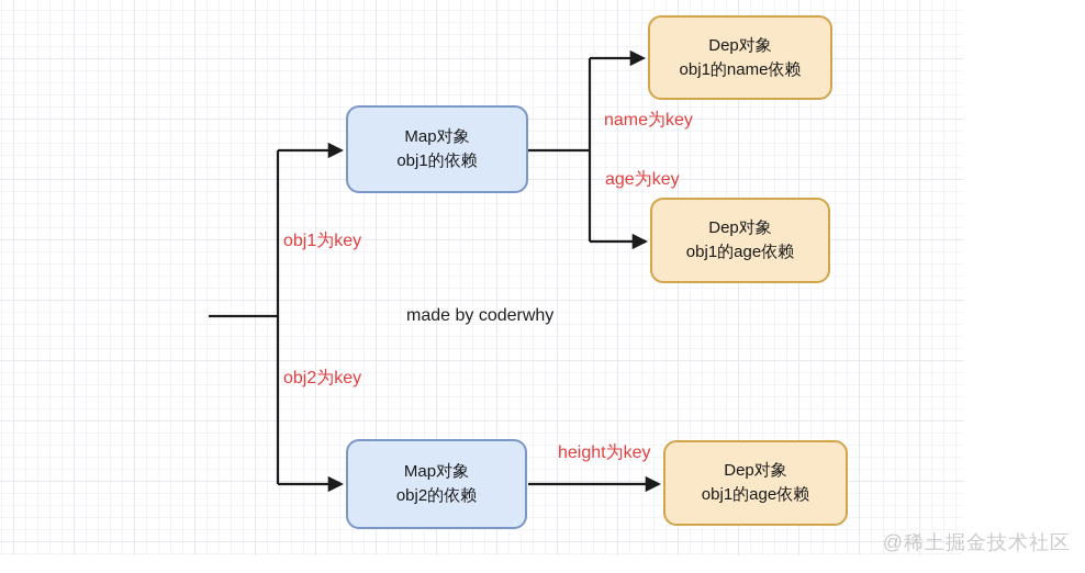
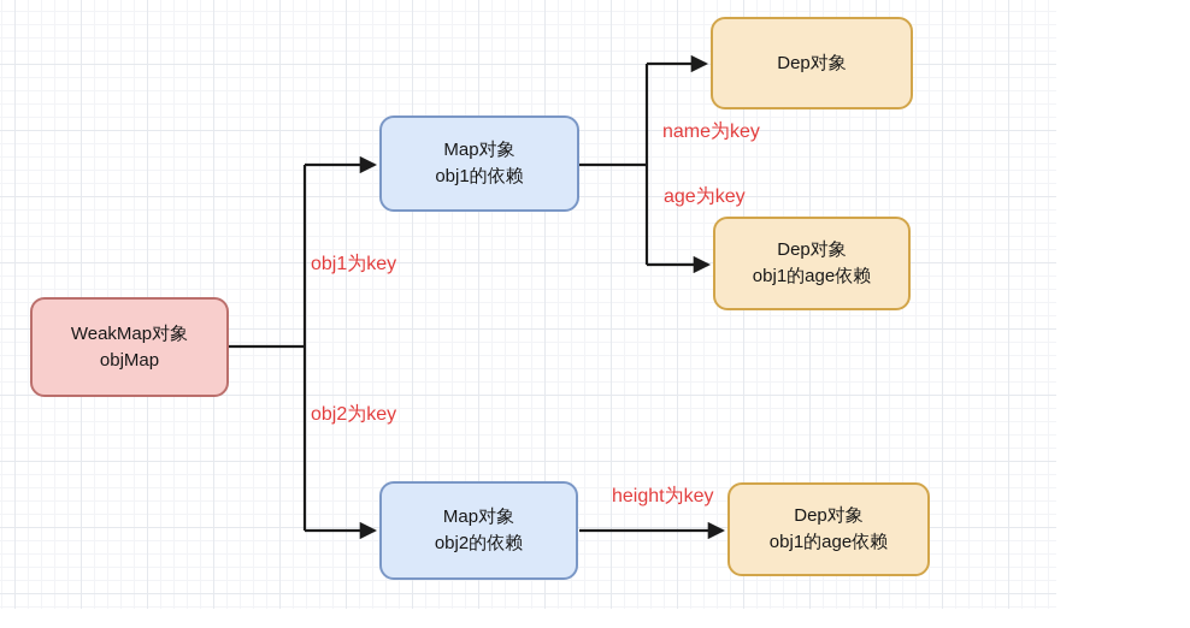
+ WeakMap对象
+ objMap
  Map对象
  obj1的依赖
  Map对象
  obj2的依赖
  Dep对象
- obj1的name依赖
  Dep对象
  obj1的age依赖
  Dep对象
  obj1的age依赖
  obj1为key
  obj2为key
  name为key
  age为key
  height为key
- made by coderwhy
- @稀土掘金技术社区
